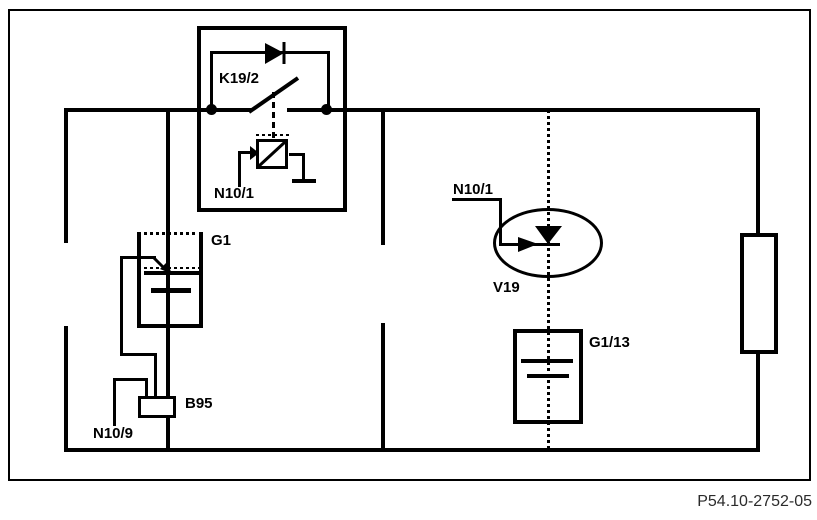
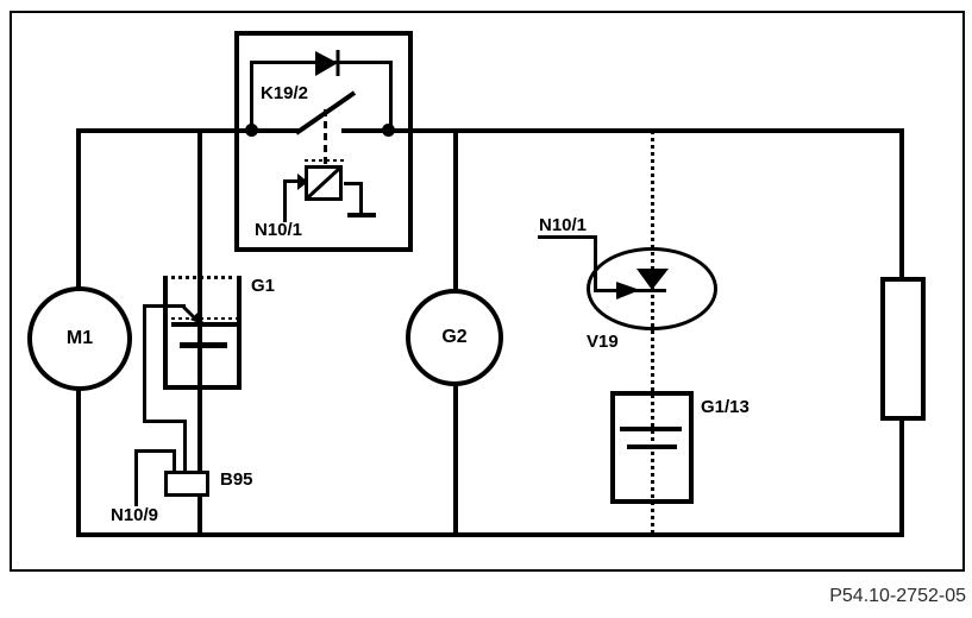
+ M1
+ G2
  K19/2
  N10/1
  G1
  B95
  N10/9
  N10/1
  V19
  G1/13
  P54.10-2752-05
